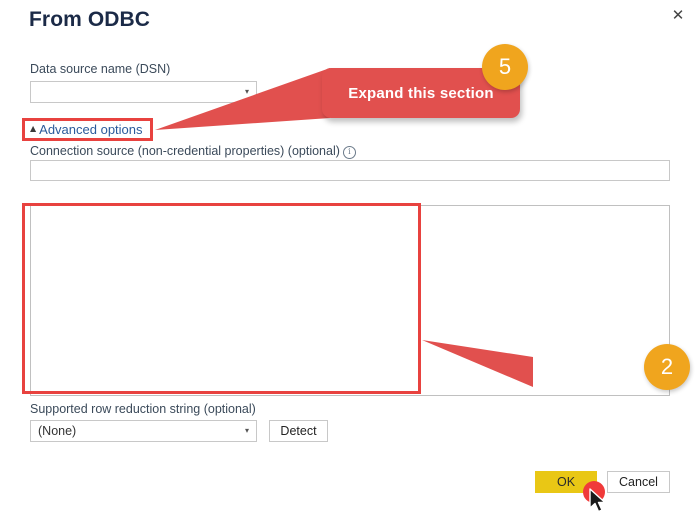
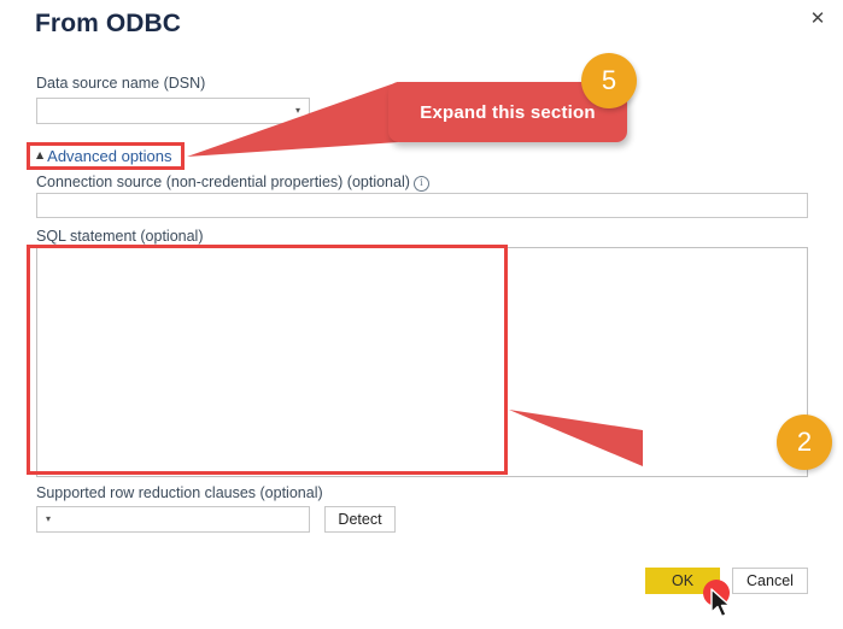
  ✕
  From ODBC
  Data source name (DSN)
  ▾
  ▲
  Advanced options
  Connection source (non-credential properties) (optional) i
+ SQL statement (optional)
- Supported row reduction string (optional)
+ Supported row reduction clauses (optional)
- (None)
  ▾
  Detect
  OK
  Cancel
  Expand this section
  5
  2
